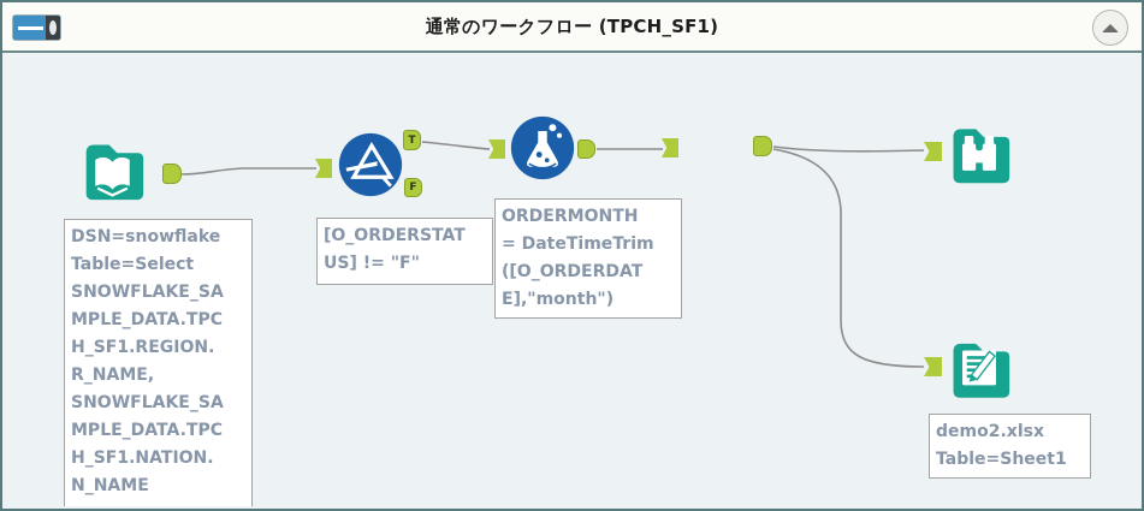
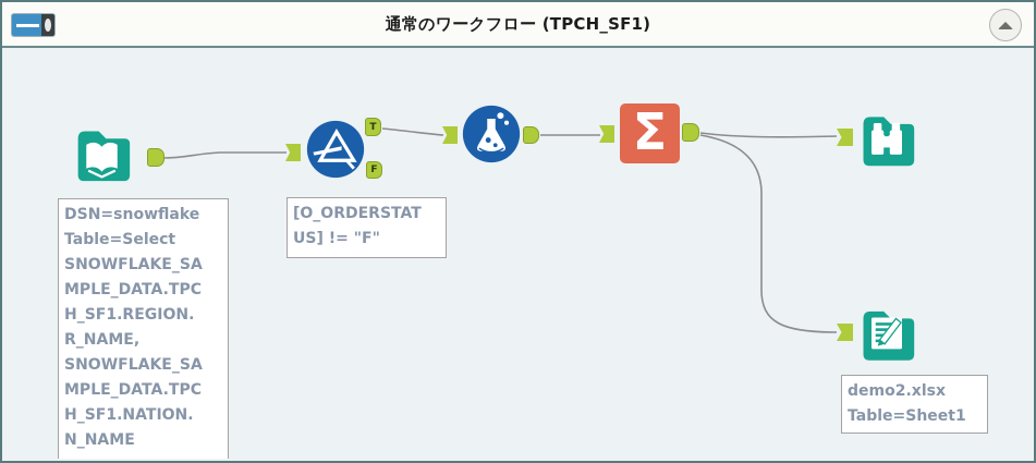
  通常のワークフロー (TPCH_SF1)
  DSN=snowflake
  Table=Select
  SNOWFLAKE_SA
  MPLE_DATA.TPC
  H_SF1.REGION.
  R_NAME,
  SNOWFLAKE_SA
  MPLE_DATA.TPC
  H_SF1.NATION.
  N_NAME
  [O_ORDERSTAT
  US] != "F"
- ORDERMONTH
- = DateTimeTrim
- ([O_ORDERDAT
- E],"month")
  demo2.xlsx
  Table=Sheet1
  T
  F
+ Σ
